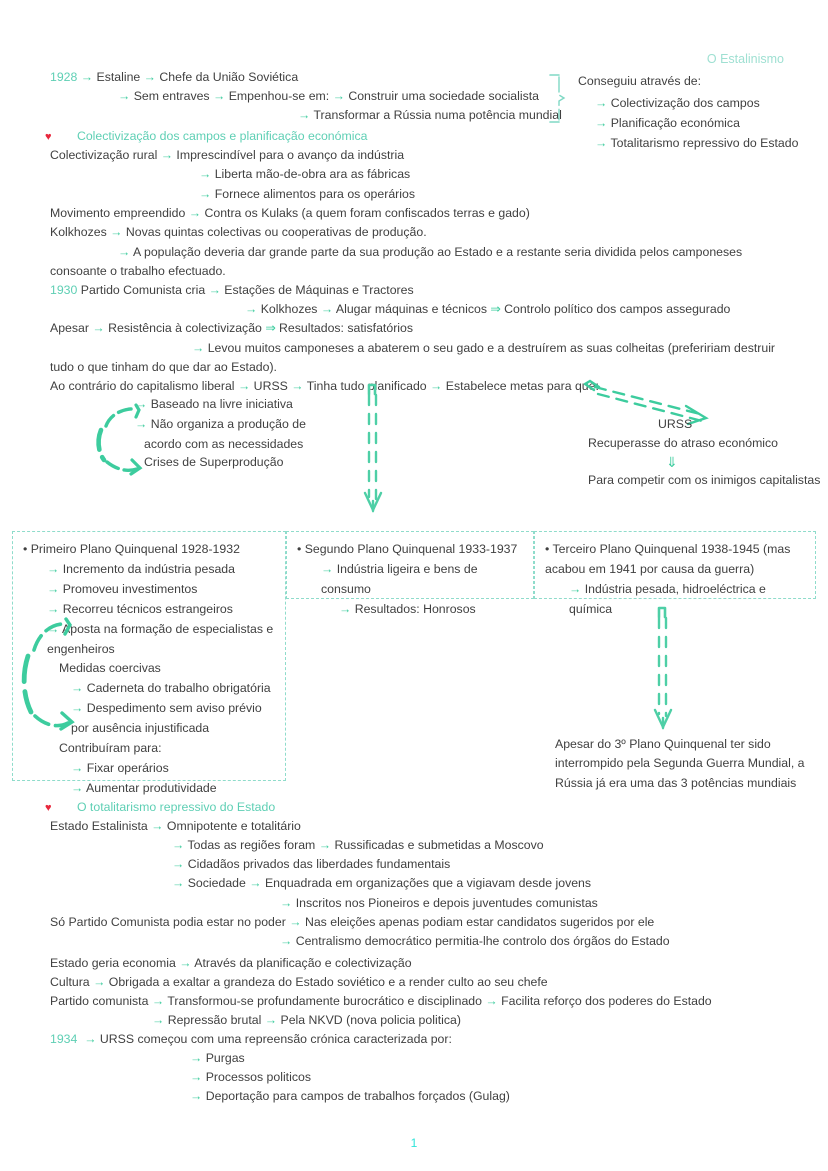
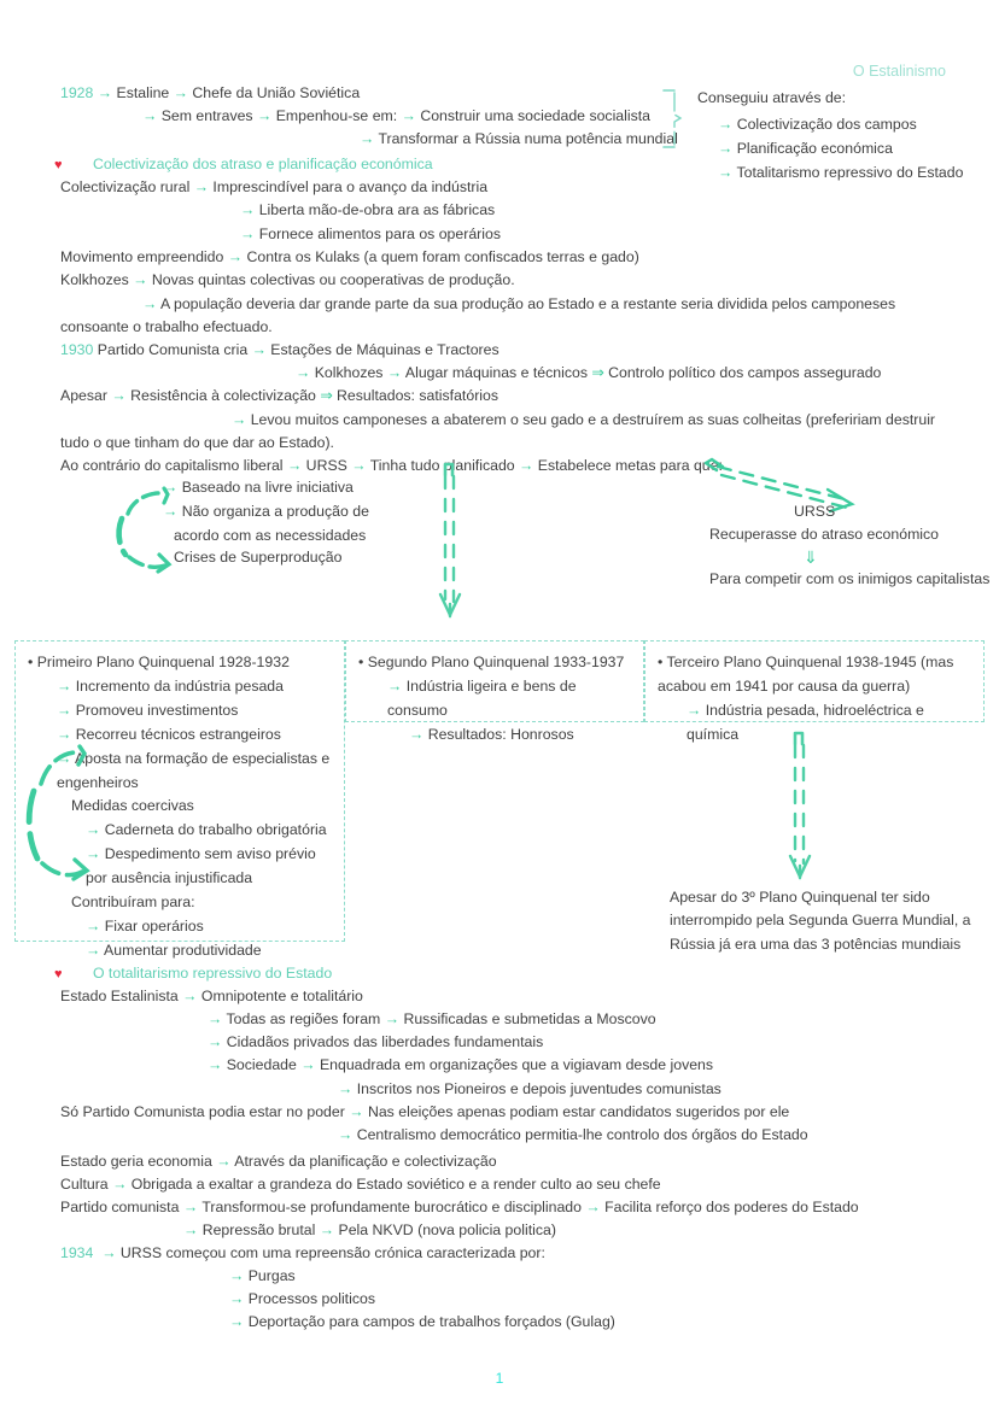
  O Estalinismo
  1928 → Estaline → Chefe da União Soviética
  → Sem entraves → Empenhou-se em: → Construir uma sociedade socialista
  → Transformar a Rússia numa potência mundial
  Conseguiu através de:
  → Colectivização dos campos
  → Planificação económica
  → Totalitarismo repressivo do Estado
- ♥ Colectivização dos campos e planificação económica
+ ♥ Colectivização dos atraso e planificação económica
  Colectivização rural → Imprescindível para o avanço da indústria
  → Liberta mão-de-obra ara as fábricas
  → Fornece alimentos para os operários
  Movimento empreendido → Contra os Kulaks (a quem foram confiscados terras e gado)
  Kolkhozes → Novas quintas colectivas ou cooperativas de produção.
  → A população deveria dar grande parte da sua produção ao Estado e a restante seria dividida pelos camponeses consoante o trabalho efectuado.
  1930 Partido Comunista cria → Estações de Máquinas e Tractores
  → Kolkhozes → Alugar máquinas e técnicos ⇒ Controlo político dos campos assegurado
  Apesar → Resistência à colectivização ⇒ Resultados: satisfatórios
  → Levou muitos camponeses a abaterem o seu gado e a destruírem as suas colheitas (prefeririam destruir tudo o que tinham do que dar ao Estado).
  Ao contrário do capitalismo liberal → URSS → Tinha tudoanificado → Estabelece metas para que
  → Baseado na livre iniciativa
  → Não organiza a produção de
  acordo com as necessidades
  Crises de Superprodução
  URSS
  Recuperasse do atraso económico
  ⇓
  Para competir com os inimigos capitalistas
  • Primeiro Plano Quinquenal 1928-1932
  → Incremento da indústria pesada
  → Promoveu investimentos
  → Recorreu técnicos estrangeiros
  → posta na formação de especialistas e engenheiros
  Medidas coercivas
  → Caderneta do trabalho obrigatória
  → Despedimento sem aviso prévio por ausência injustificada
  Contribuíram para:
  → Fixar operários
  → Aumentar produtividade
  • Segundo Plano Quinquenal 1933-1937
  → Indústria ligeira e bens de consumo
  → Resultados: Honrosos
  • Terceiro Plano Quinquenal 1938-1945 (mas acabou em 1941 por causa da guerra)
  → Indústria pesada, hidroeléctrica e química
  Apesar do 3º Plano Quinquenal ter sido interrompido pela Segunda Guerra Mundial, a Rússia já era uma das 3 potências mundiais
  ♥ O totalitarismo repressivo do Estado
  Estado Estalinista → Omnipotente e totalitário
  → Todas as regiões foram → Russificadas e submetidas a Moscovo
  → Cidadãos privados das liberdades fundamentais
  → Sociedade → Enquadrada em organizações que a vigiavam desde jovens
  → Inscritos nos Pioneiros e depois juventudes comunistas
  Só Partido Comunista podia estar no poder → Nas eleições apenas podiam estar candidatos sugeridos por ele
  → Centralismo democrático permitia-lhe controlo dos órgãos do Estado
  Estado geria economia → Através da planificação e colectivização
  Cultura → Obrigada a exaltar a grandeza do Estado soviético e a render culto ao seu chefe
  Partido comunista → Transformou-se profundamente burocrático e disciplinado → Facilita reforço dos poderes do Estado
  → Repressão brutal → Pela NKVD (nova policia politica)
  1934 → URSS começou com uma repreensão crónica caracterizada por:
  → Purgas
  → Processos politicos
  → Deportação para campos de trabalhos forçados (Gulag)
  1
